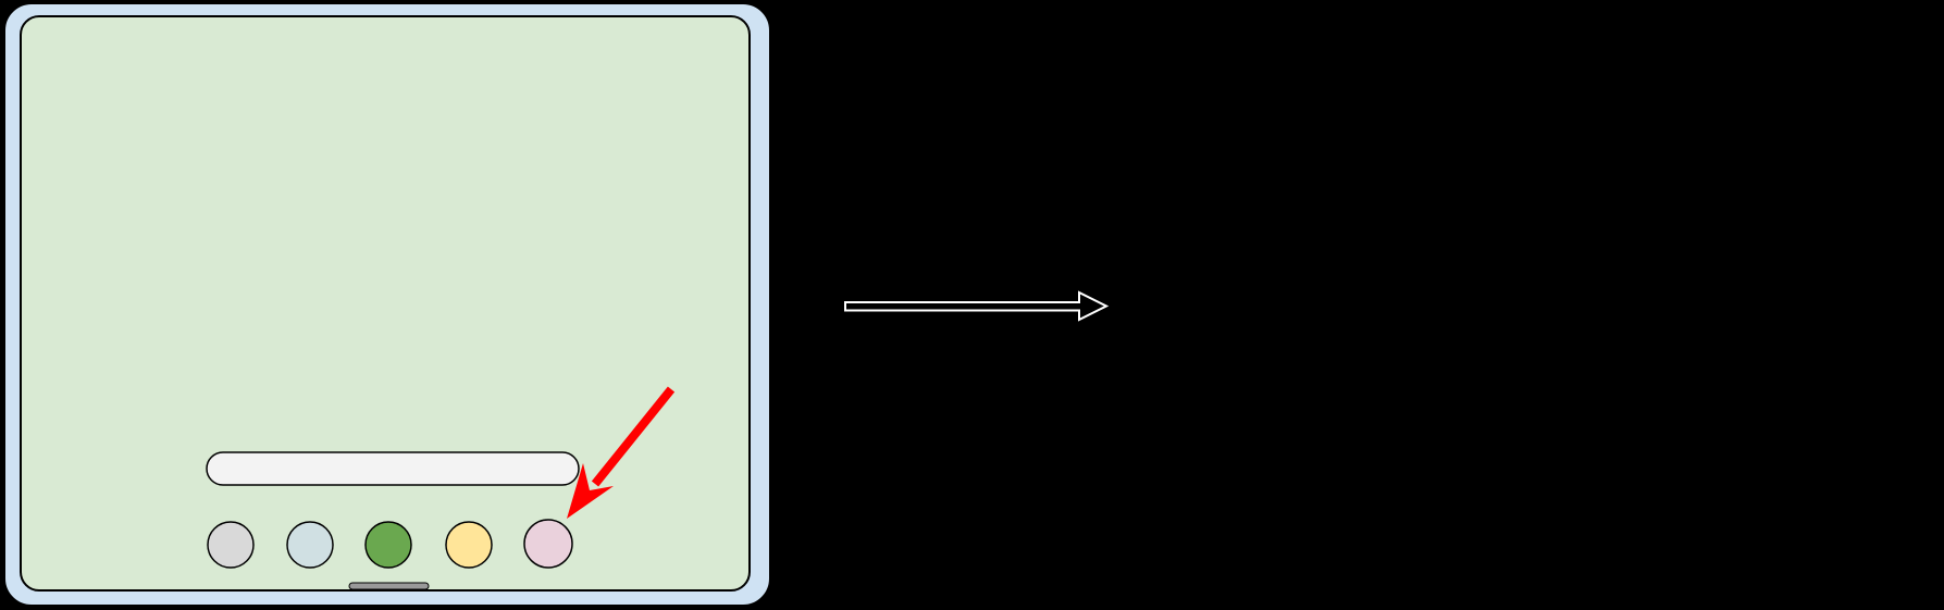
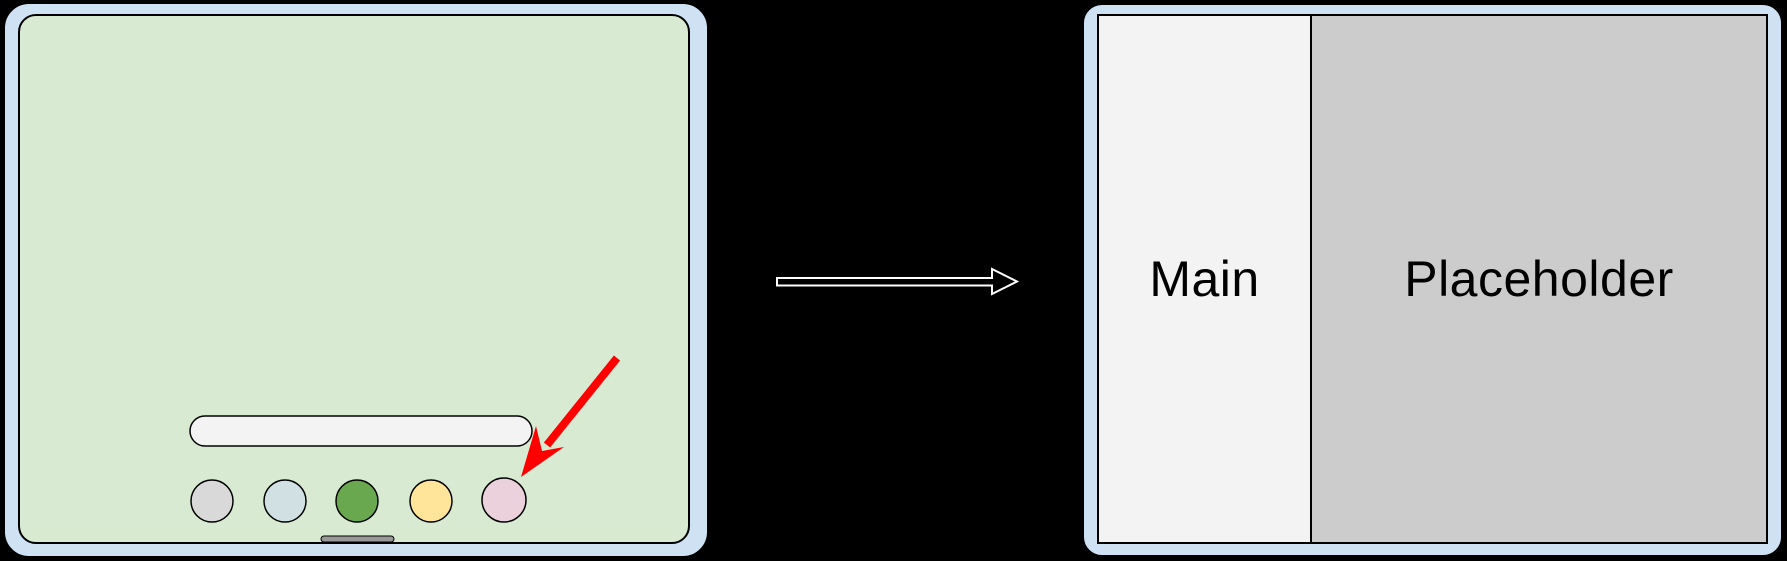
+ Main
+ Placeholder
